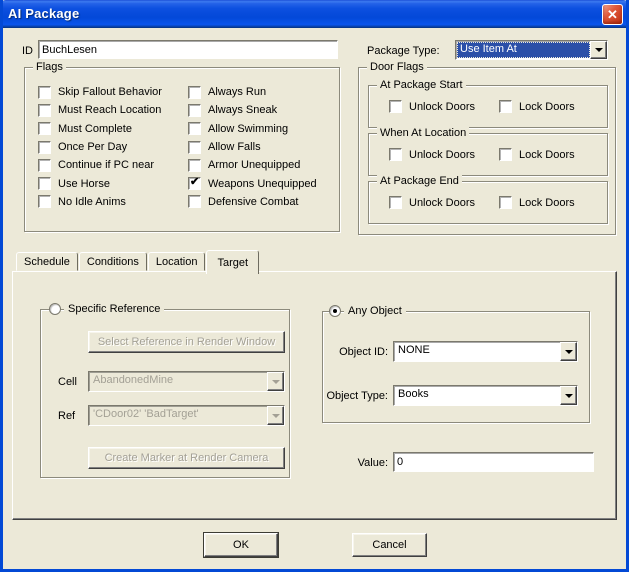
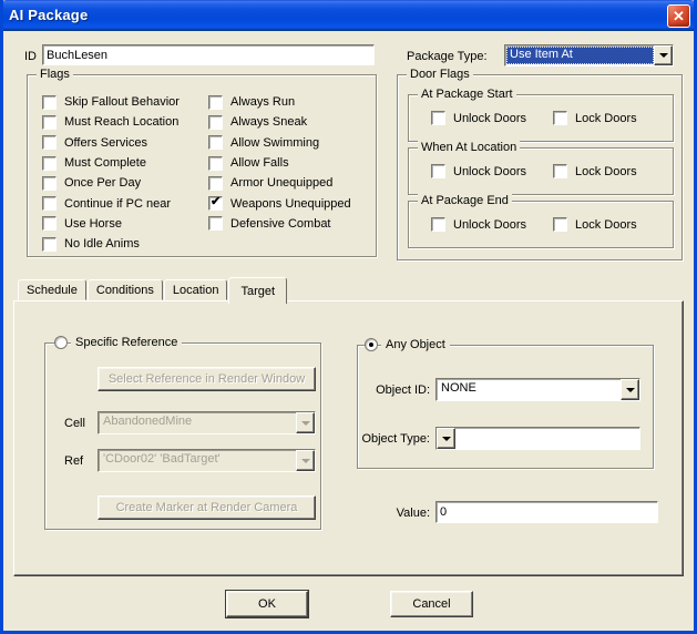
  AI Package
  ✕
  ID
  BuchLesen
  Package Type:
  Use Item At
  Flags
  Skip Fallout Behavior
  Must Reach Location
+ Offers Services
  Must Complete
  Once Per Day
  Continue if PC near
  Use Horse
  No Idle Anims
  Always Run
  Always Sneak
  Allow Swimming
  Allow Falls
  Armor Unequipped
  Weapons Unequipped
  Defensive Combat
  Door Flags
  At Package Start
  Unlock Doors
  Lock Doors
  When At Location
  Unlock Doors
  Lock Doors
  At Package End
  Unlock Doors
  Lock Doors
  Schedule
  Conditions
  Location
  Target
  Specific Reference
  Select Reference in Render Window
  Cell
  AbandonedMine
  Ref
  'CDoor02' 'BadTarget'
  Create Marker at Render Camera
  Any Object
  Object ID:
  NONE
  Object Type:
- Books
  Value:
  0
  OK
  Cancel
